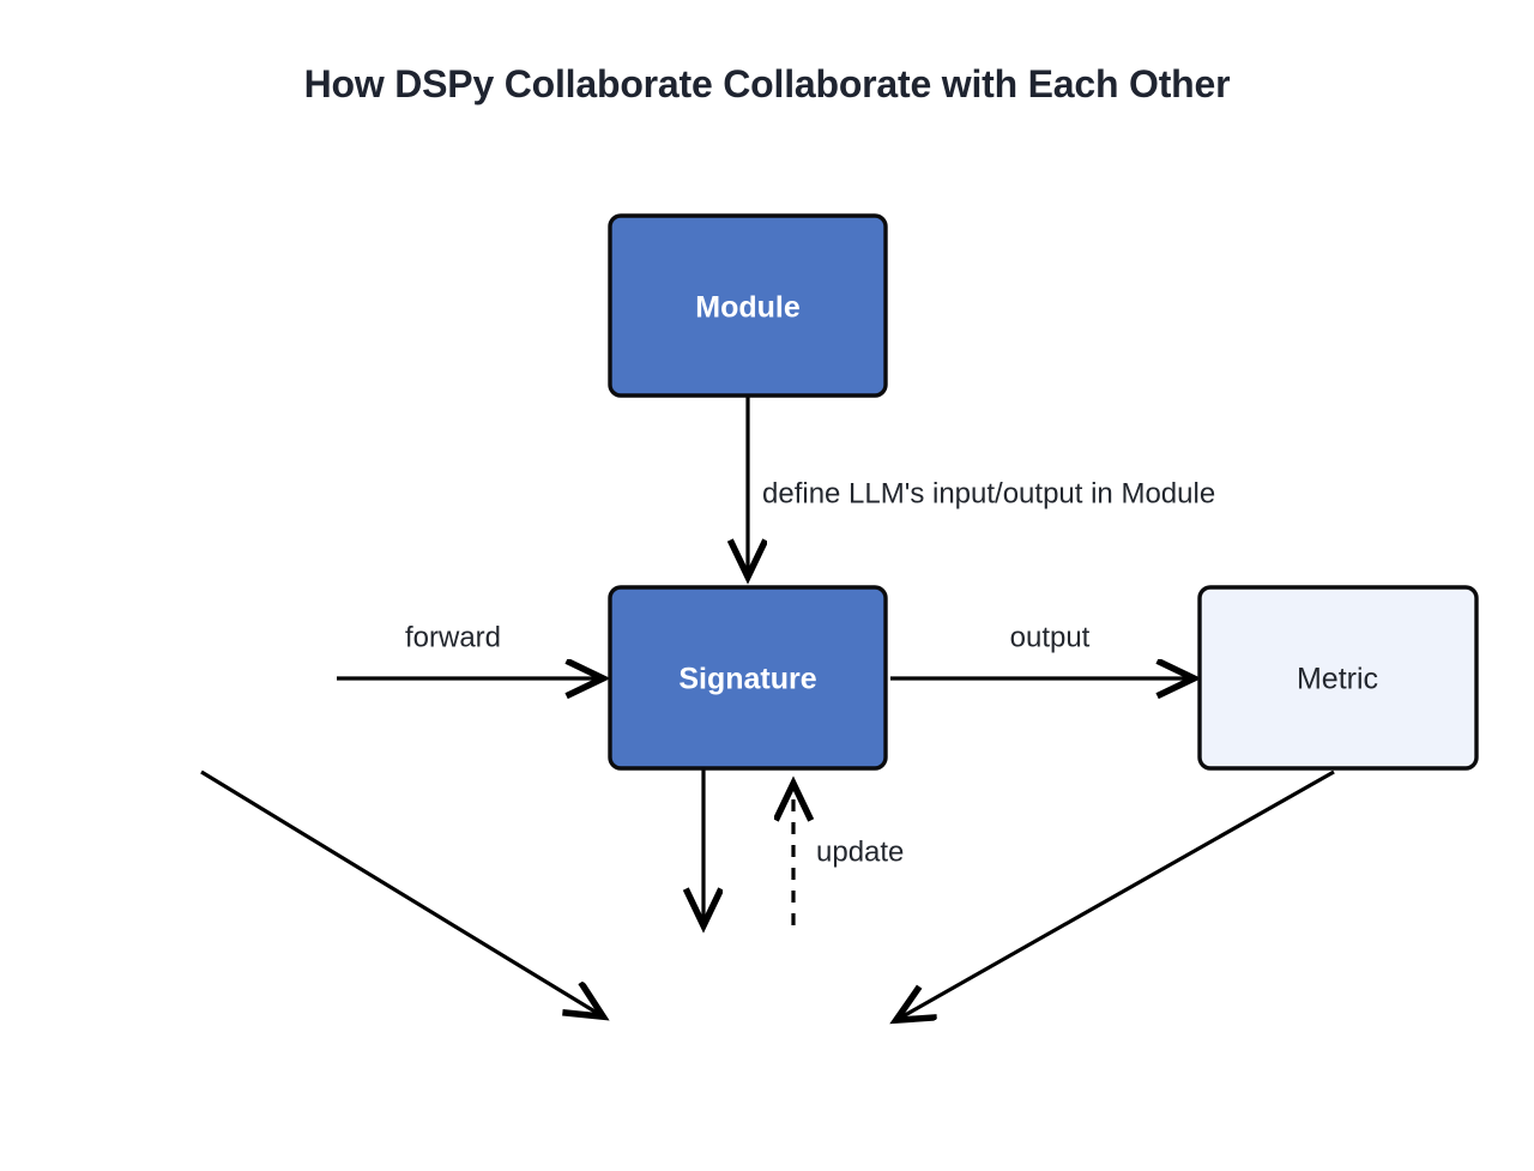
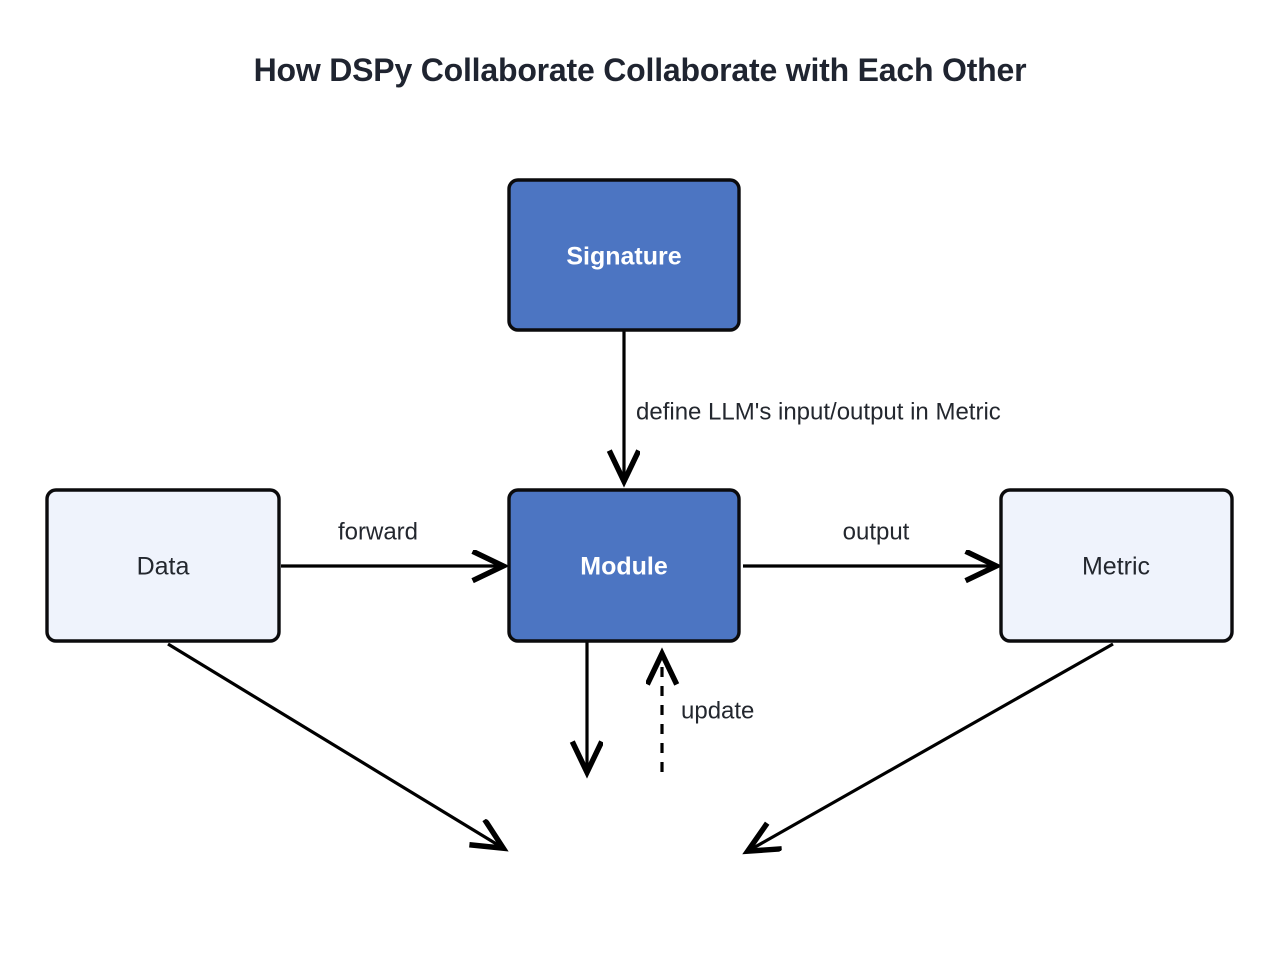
  How DSPy Collaborate Collaborate with Each Other
- define LLM's input/output in Module
+ define LLM's input/output in Metric
  forward
  output
  update
- Module
+ Signature
+ Data
- Signature
+ Module
  Metric
